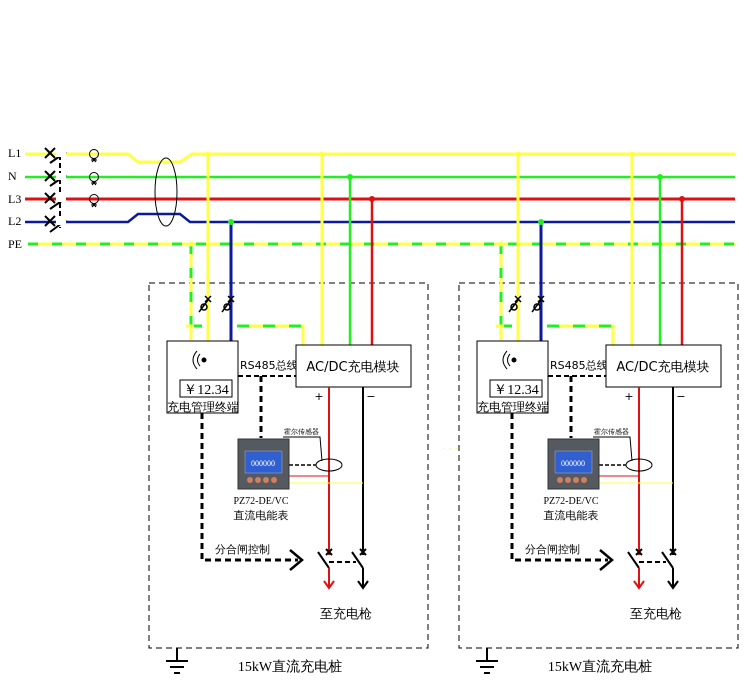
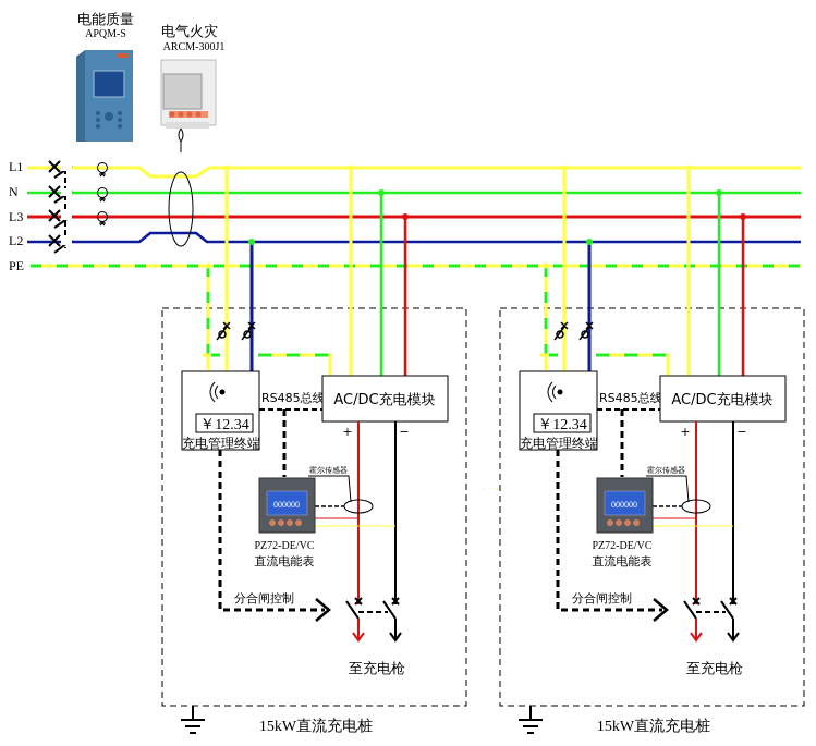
+ 电能质量
+ APQM-S
+ 电气火灾
+ ARCM-300J1
  L1
  N
  L3
  L2
  PE
  · · ·
  ￥12.34
  充电管理终端
  RS485总线
  AC/DC充电模块
  +
  −
  霍尔传感器
  000000
  PZ72-DE/VC
  直流电能表
  分合闸控制
  至充电枪
  15kW直流充电桩
  ￥12.34
  充电管理终端
  RS485总线
  AC/DC充电模块
  +
  −
  霍尔传感器
  000000
  PZ72-DE/VC
  直流电能表
  分合闸控制
  至充电枪
  15kW直流充电桩
